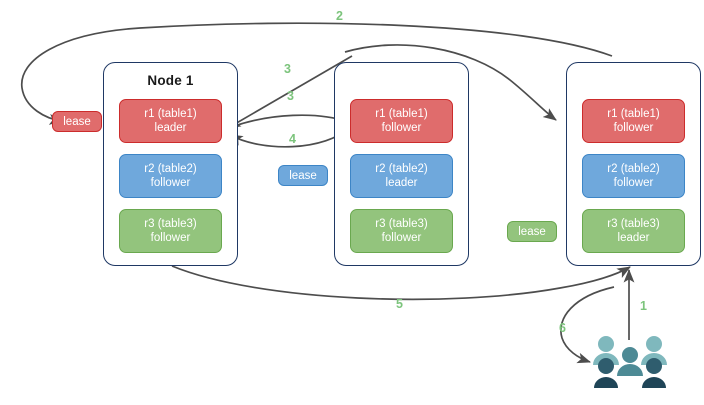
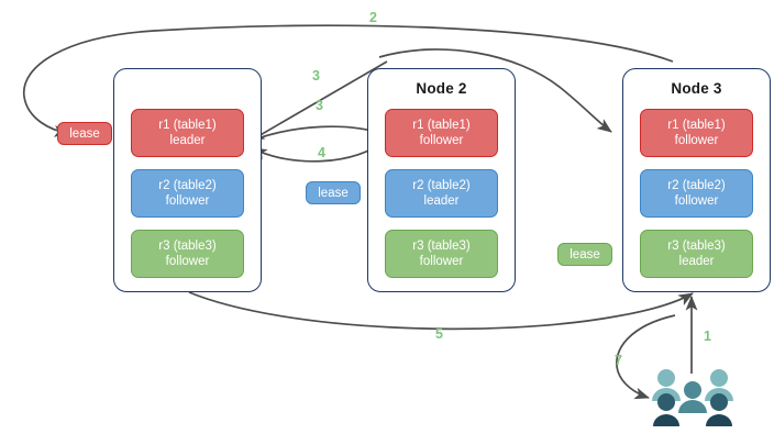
- Node 1
  r1 (table1)
  leader
  r2 (table2)
  follower
  r3 (table3)
  follower
+ Node 2
  r1 (table1)
  follower
  r2 (table2)
  leader
  r3 (table3)
  follower
+ Node 3
  r1 (table1)
  follower
  r2 (table2)
  follower
  r3 (table3)
  leader
  lease
  lease
  lease
  2
  3
  3
  4
  5
  1
- 6
+ 7
